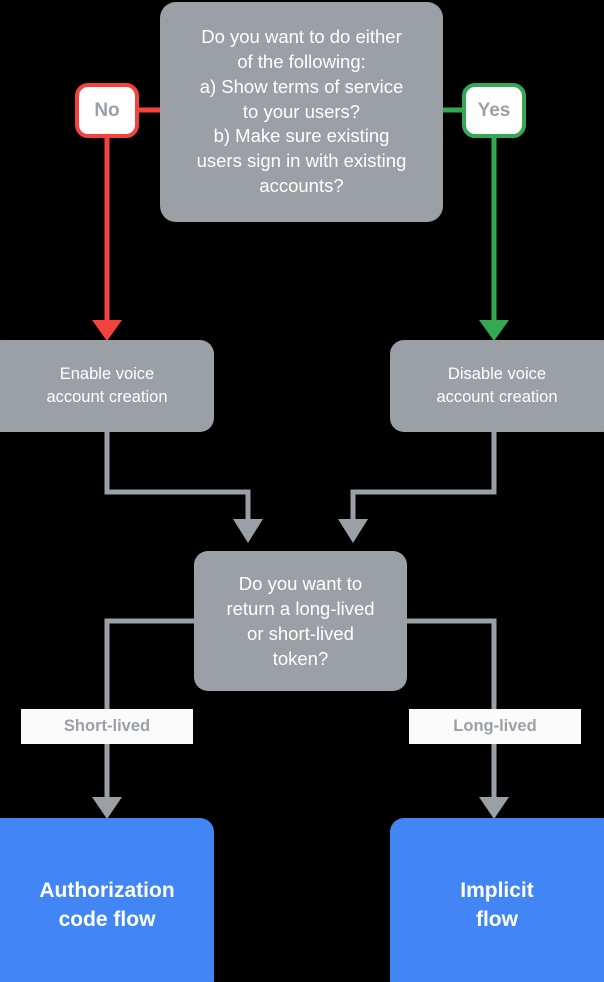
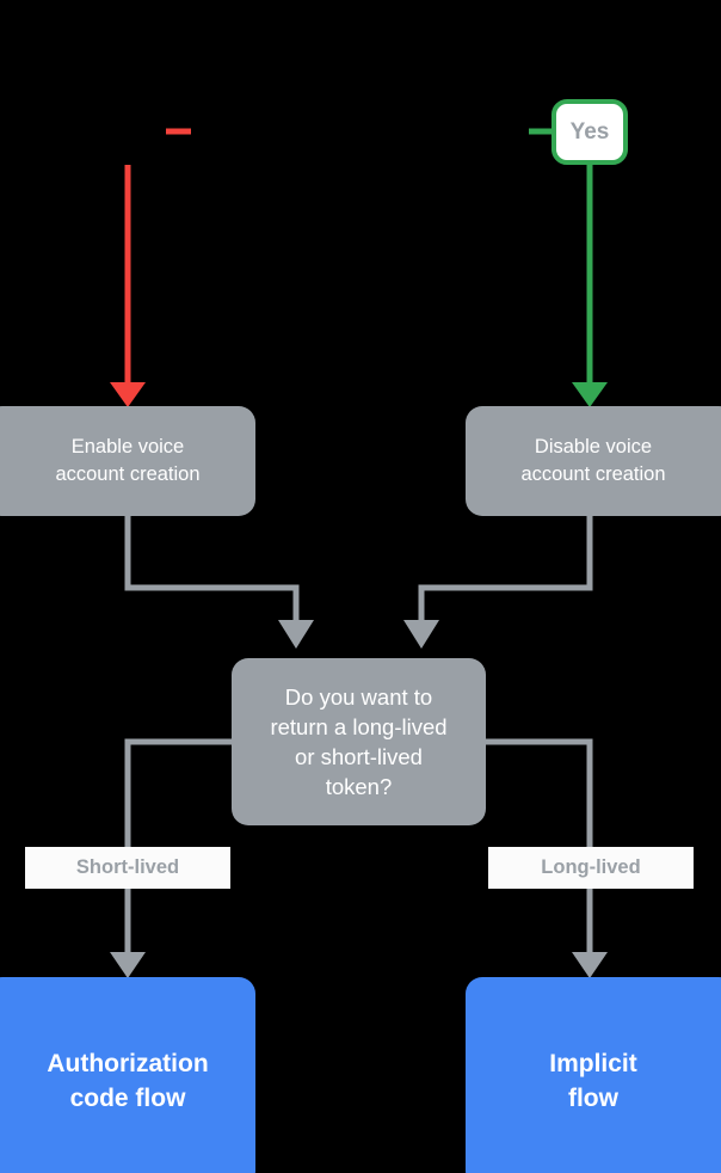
- Do you want to do either
- of the following:
- a) Show terms of service
- to your users?
- b) Make sure existing
- users sign in with existing
- accounts?
- No
  Yes
  Enable voice
  account creation
  Disable voice
  account creation
  Do you want to
  return a long-lived
  or short-lived
  token?
  Short-lived
  Long-lived
  Authorization
  code flow
  Implicit
  flow
